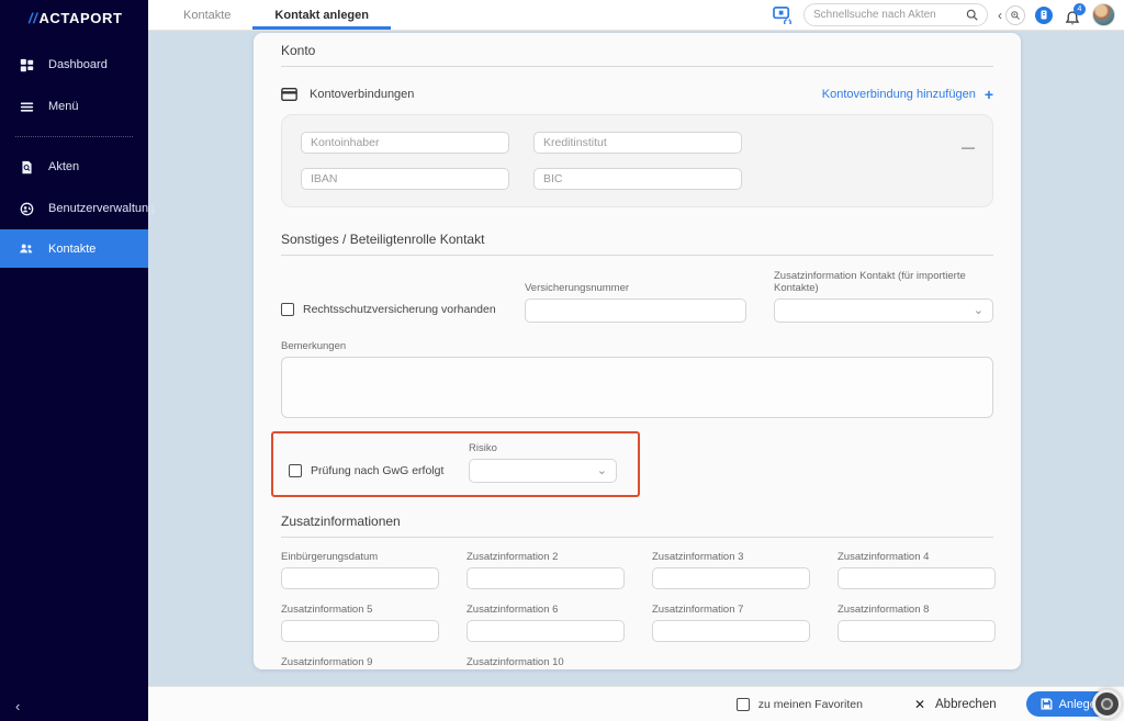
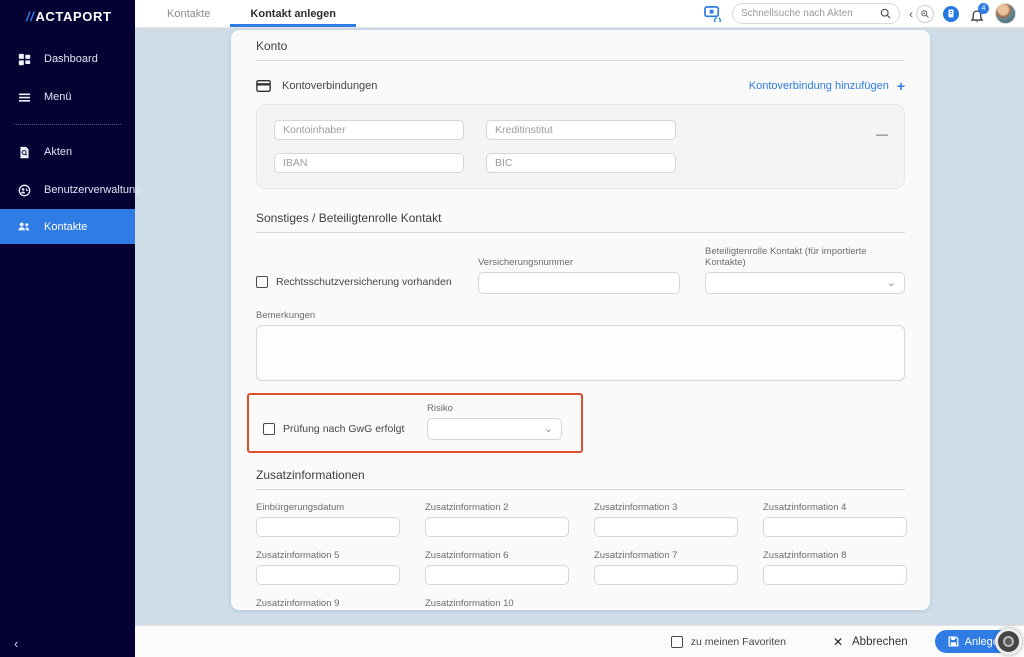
  //ACTAPORT
  Dashboard
  Menü
  Akten
  Benutzerverwaltung
  Kontakte
  ‹
  Kontakte
  Kontakt anlegen
  Schnellsuche nach Akten
  ‹
  Konto
  Kontoverbindungen
  Kontoverbindung hinzufügen
  +
  Kontoinhaber
  Kreditinstitut
  IBAN
  BIC
  —
  Sonstiges / Beteiligtenrolle Kontakt
  Rechtsschutzversicherung vorhanden
  Versicherungsnummer
- Zusatzinformation Kontakt (für importierte Kontakte)
+ Beteiligtenrolle Kontakt (für importierte Kontakte)
  ⌄
  Bemerkungen
  Prüfung nach GwG erfolgt
  Risiko
  ⌄
  Zusatzinformationen
  Einbürgerungsdatum
  Zusatzinformation 2
  Zusatzinformation 3
  Zusatzinformation 4
  Zusatzinformation 5
  Zusatzinformation 6
  Zusatzinformation 7
  Zusatzinformation 8
  Zusatzinformation 9
  Zusatzinformation 10
  zu meinen Favoriten
  ✕
  Abbrechen
  Anleg
